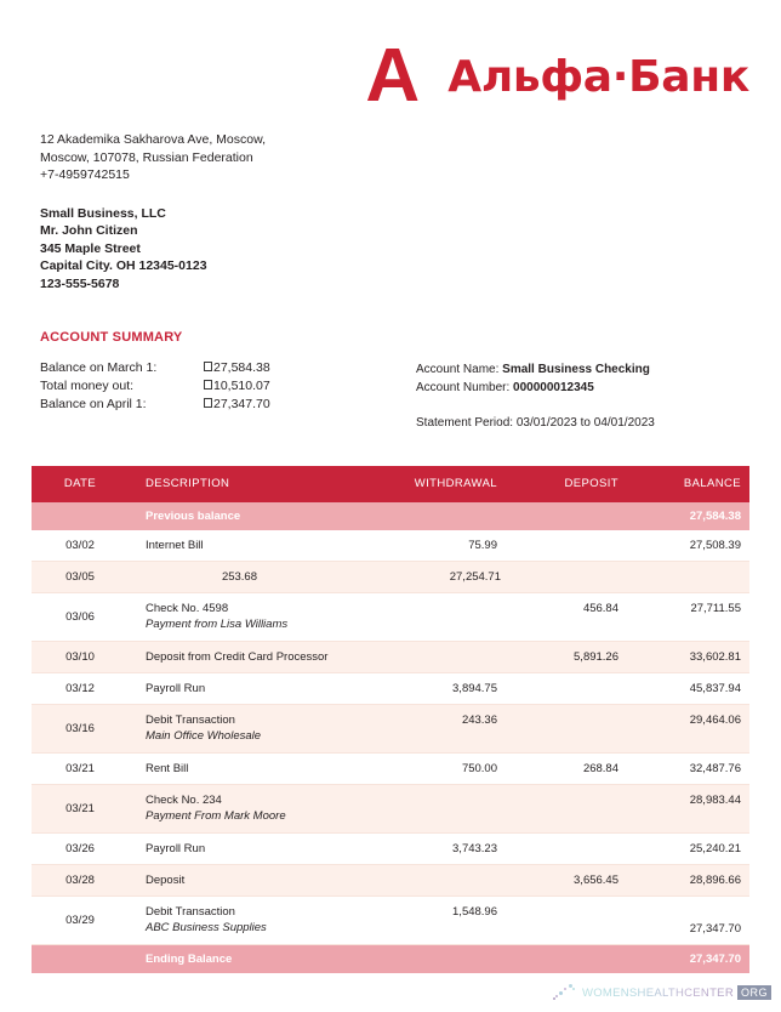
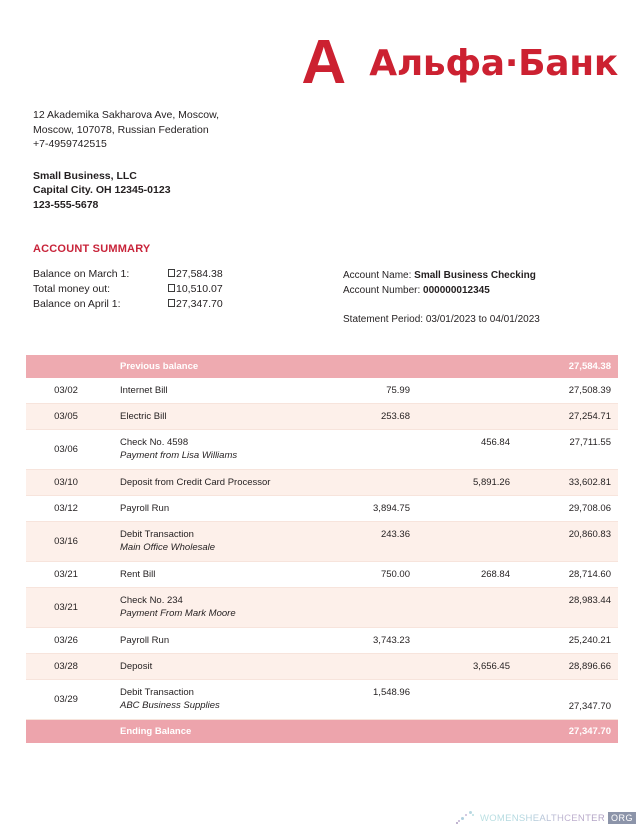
  A
  Альфа·Банк
  12 Akademika Sakharova Ave, Moscow,
  Moscow, 107078, Russian Federation
  +7-4959742515
  Small Business, LLC
- Mr. John Citizen
- 345 Maple Street
  Capital City. OH 12345-0123
  123-555-5678
  ACCOUNT SUMMARY
  Balance on March 1:
  27,584.38
  Total money out:
  10,510.07
  Balance on April 1:
  27,347.70
  Account Name: Small Business Checking
  Account Number: 000000012345
  Statement Period: 03/01/2023 to 04/01/2023
- DATE
- DESCRIPTION
- WITHDRAWAL
- DEPOSIT
- BALANCE
  Previous balance
  27,584.38
  03/02
  Internet Bill
  75.99
  27,508.39
  03/05
+ Electric Bill
  253.68
  27,254.71
  03/06
  Check No. 4598
  Payment from Lisa Williams
  456.84
  27,711.55
  03/10
  Deposit from Credit Card Processor
  5,891.26
  33,602.81
  03/12
  Payroll Run
  3,894.75
- 45,837.94
+ 29,708.06
  03/16
  Debit Transaction
  Main Office Wholesale
  243.36
- 29,464.06
+ 20,860.83
  03/21
  Rent Bill
  750.00
  268.84
- 32,487.76
+ 28,714.60
  03/21
  Check No. 234
  Payment From Mark Moore
  28,983.44
  03/26
  Payroll Run
  3,743.23
  25,240.21
  03/28
  Deposit
  3,656.45
  28,896.66
  03/29
  Debit Transaction
  ABC Business Supplies
  1,548.96
  27,347.70
  Ending Balance
  27,347.70
  WOMENSHEALTHCENTER
  ORG
